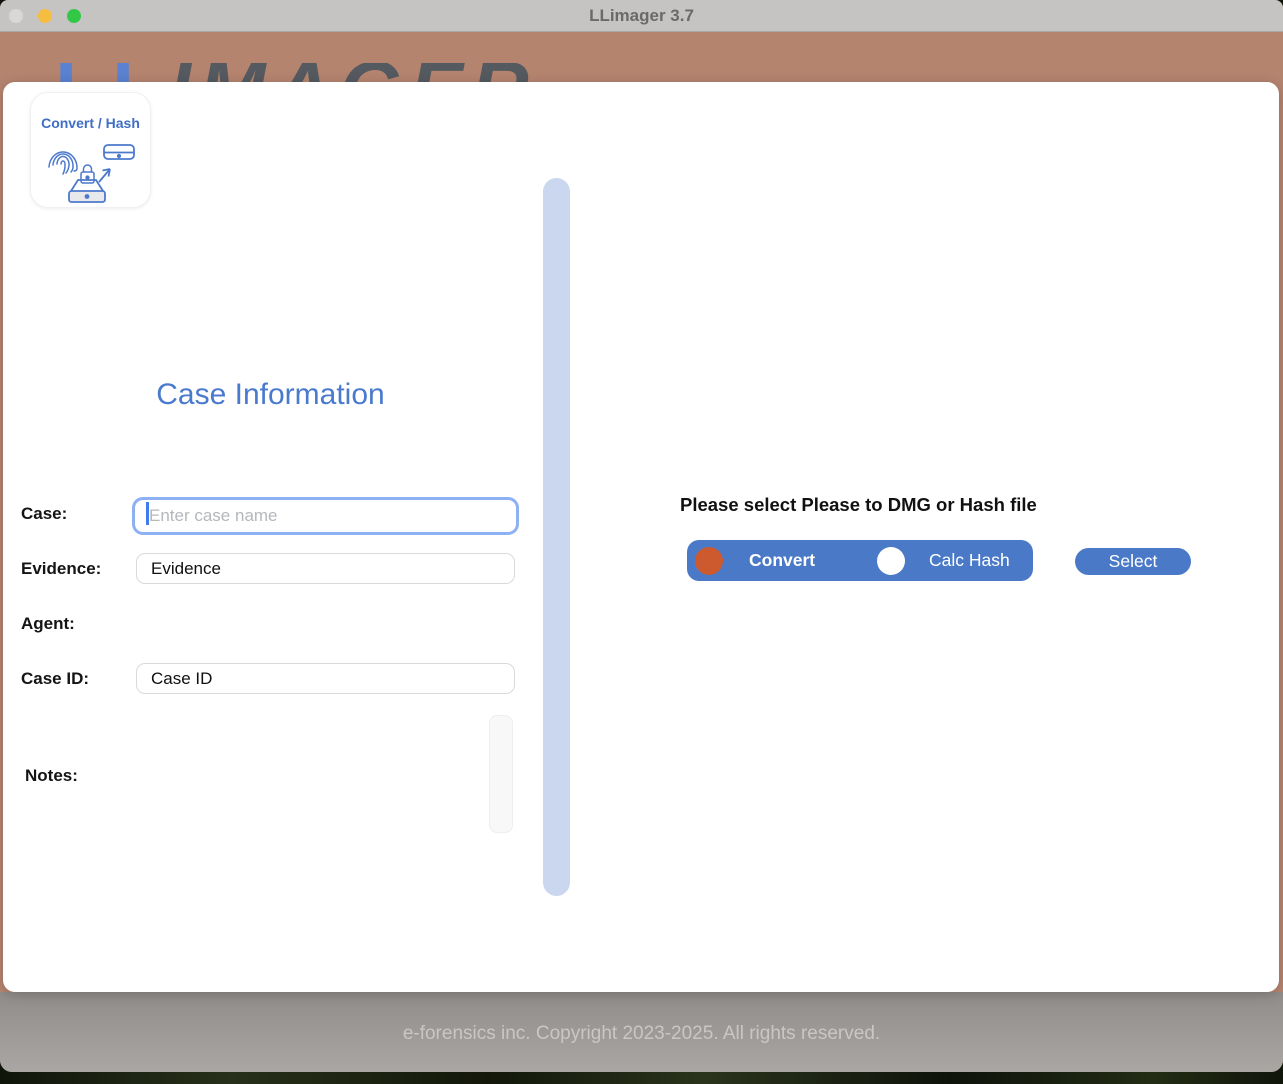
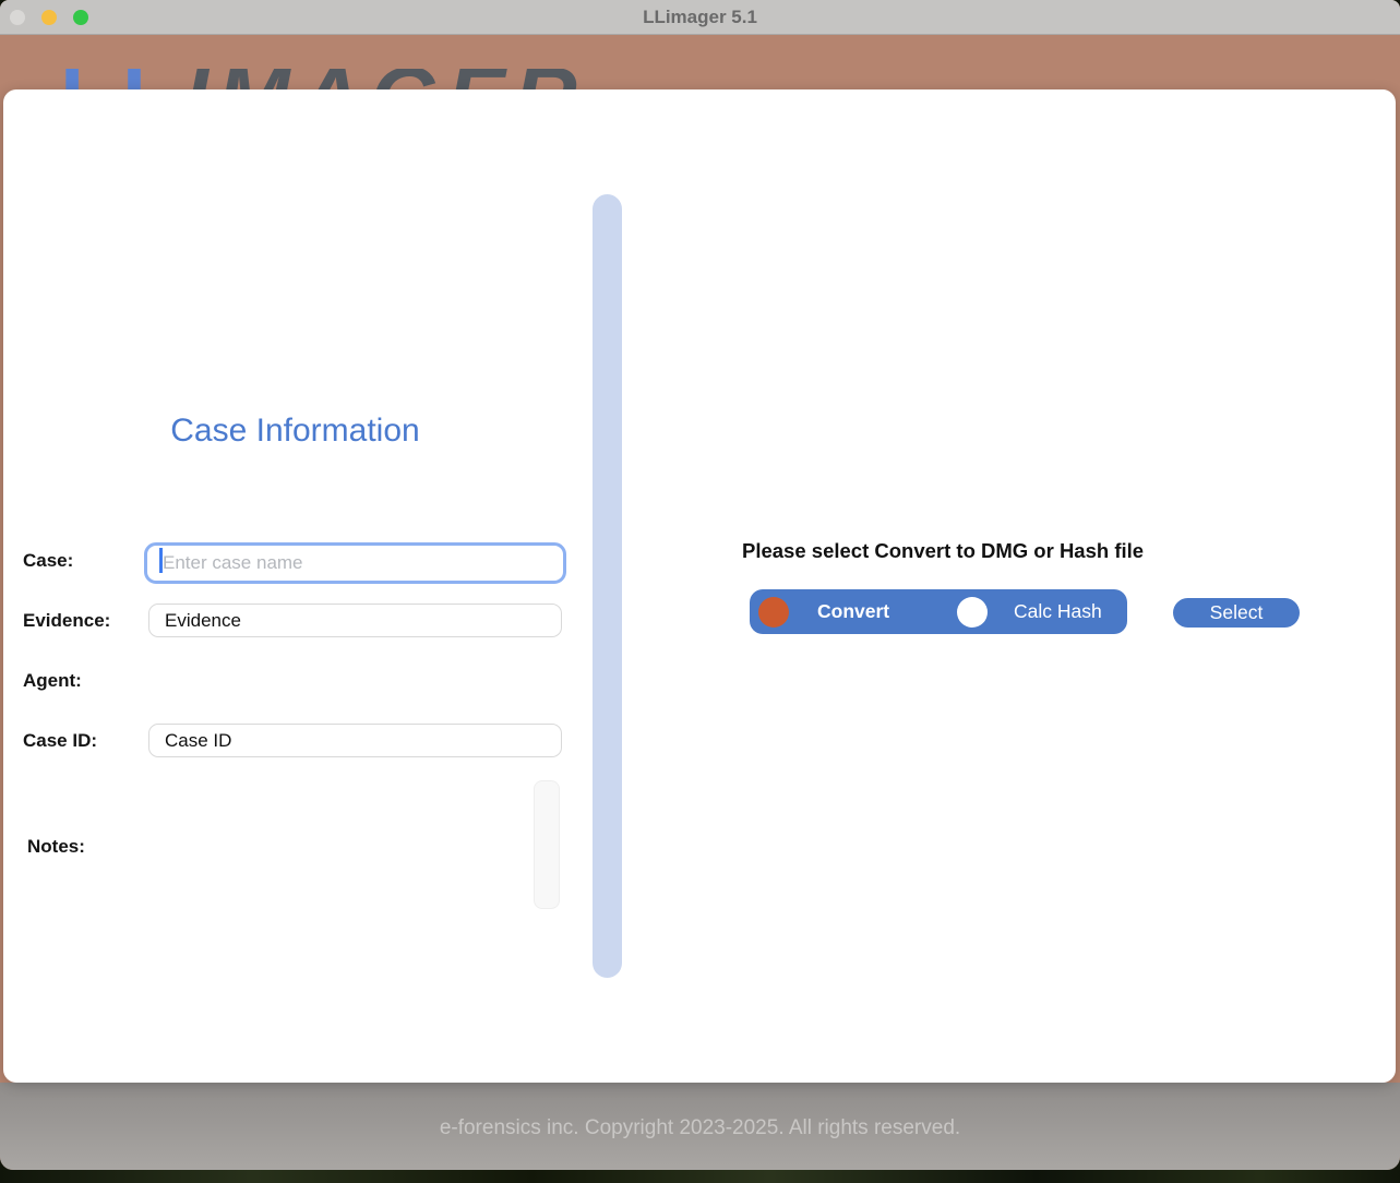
- LLimager 3.7
+ LLimager 5.1
  e-forensics inc. Copyright 2023-2025. All rights reserved.
- Convert / Hash
  Case Information
  Case:
  Enter case name
  Evidence:
  Evidence
  Agent:
  Case ID:
  Case ID
  Notes:
- Please select Please to DMG or Hash file
+ Please select Convert to DMG or Hash file
  Convert
  Calc Hash
  Select
